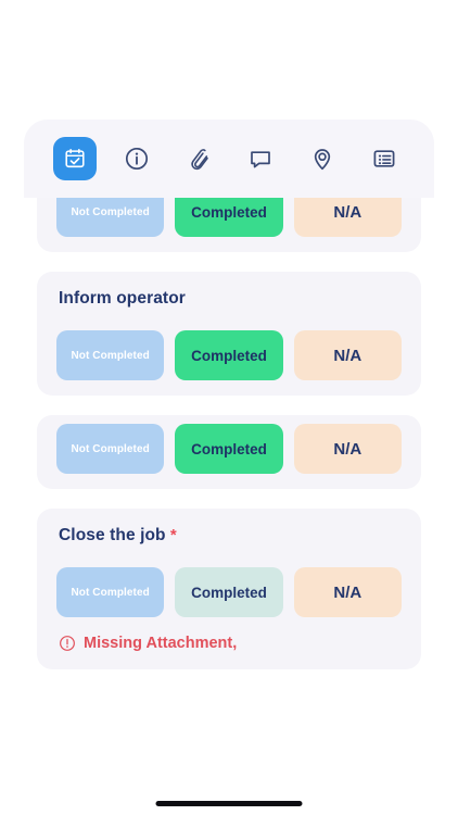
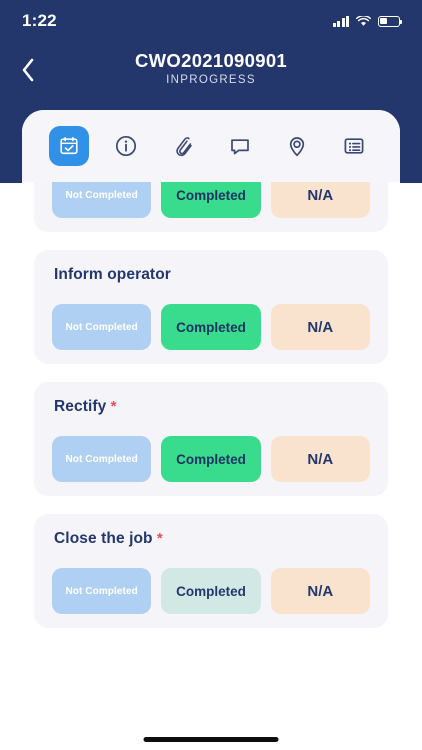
+ 1:22
+ CWO2021090901
+ INPROGRESS
  Not Completed
  Completed
  N/A
  Inform operator
  Not Completed
  Completed
  N/A
+ Rectify *
  Not Completed
  Completed
  N/A
  Close the job *
  Not Completed
  Completed
  N/A
- Missing Attachment,
